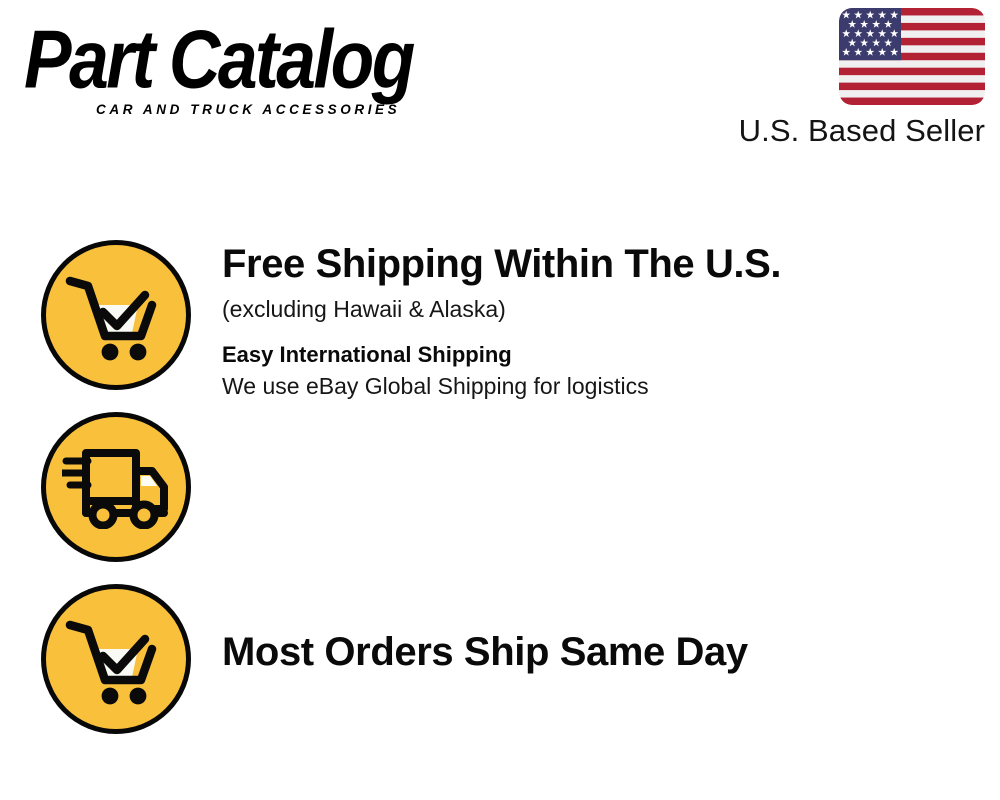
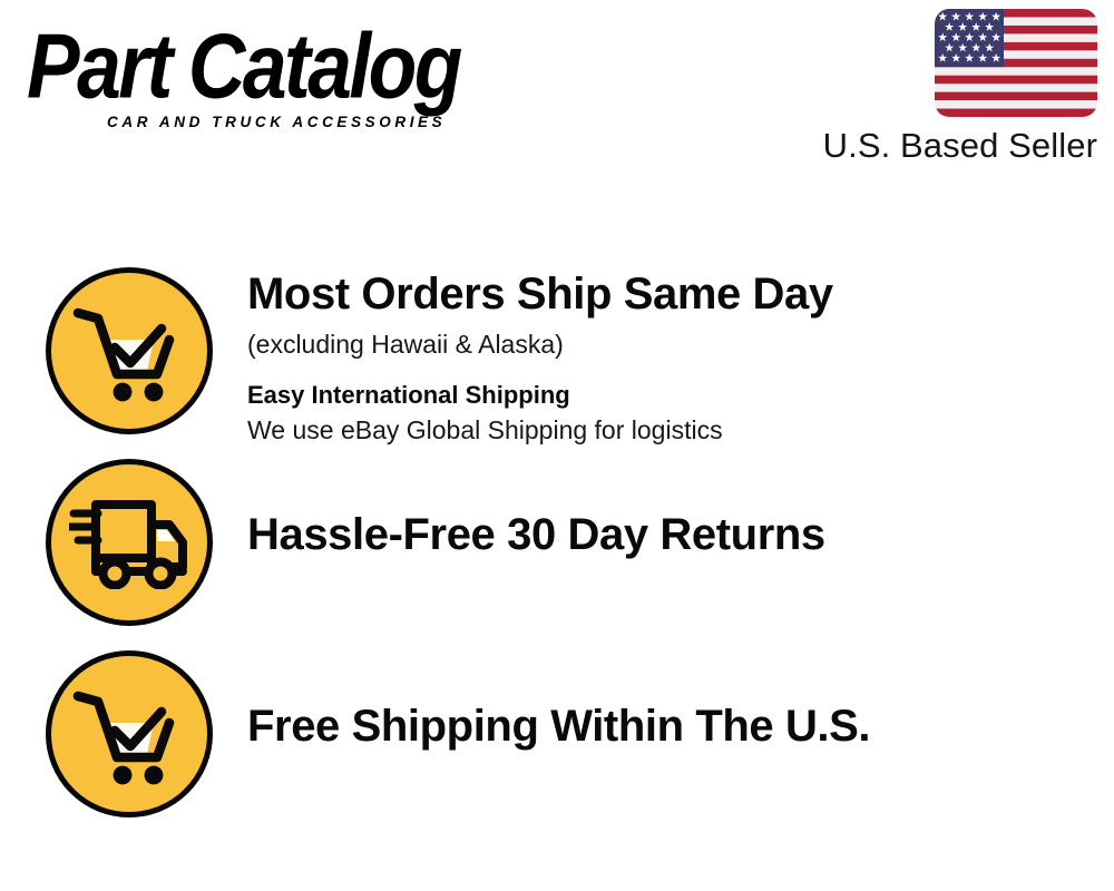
  Part
  Catalog
  CAR AND TRUCK ACCESSORIES
  U.S. Based Seller
- Free Shipping Within The U.S.
+ Most Orders Ship Same Day
  (excluding Hawaii & Alaska)
  Easy International Shipping
  We use eBay Global Shipping for logistics
+ Hassle-Free 30 Day Returns
- Most Orders Ship Same Day
+ Free Shipping Within The U.S.
